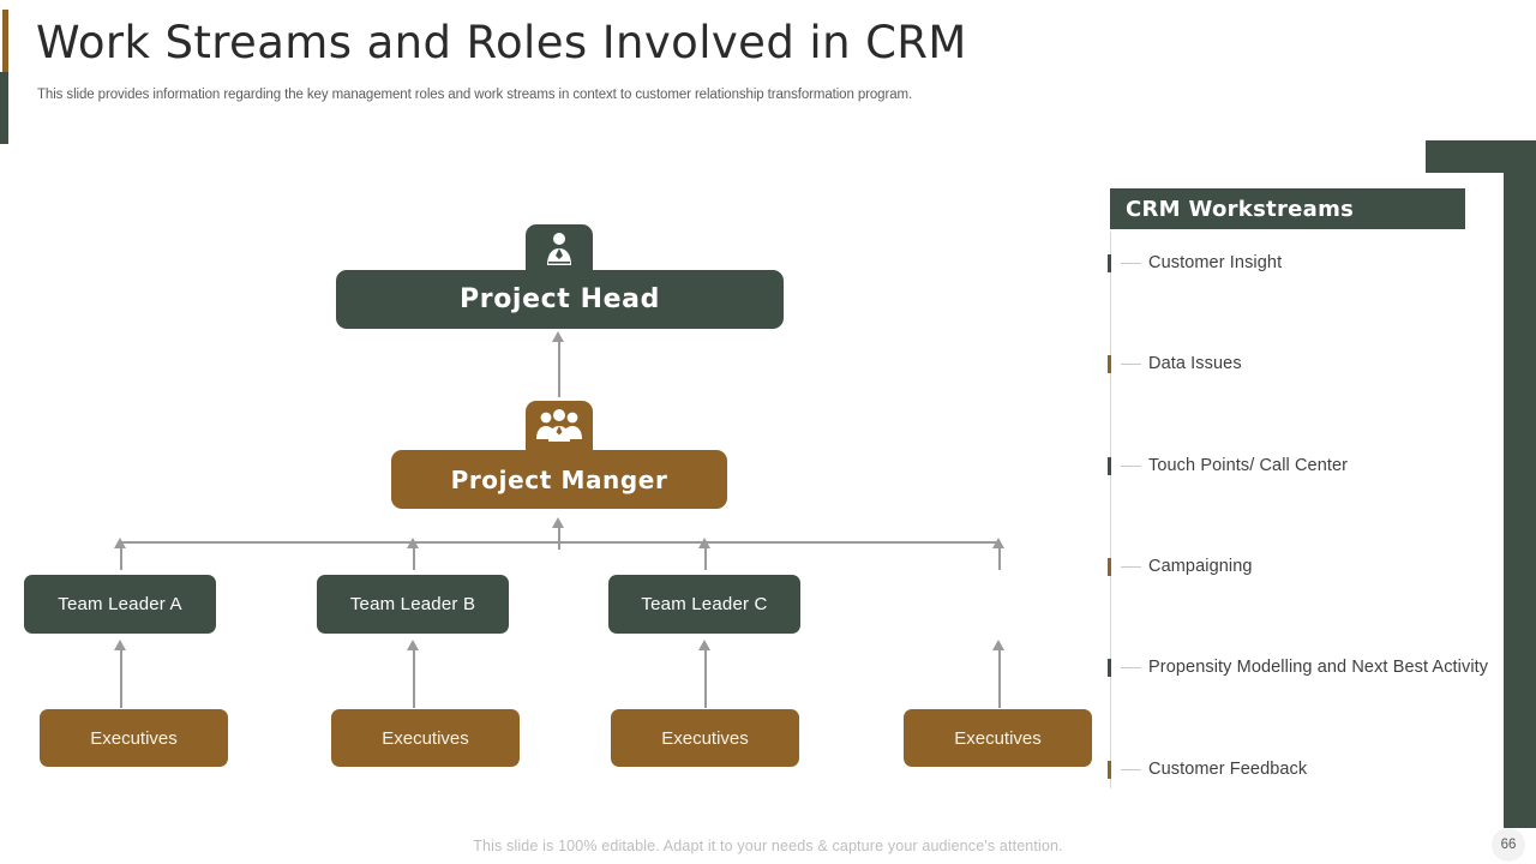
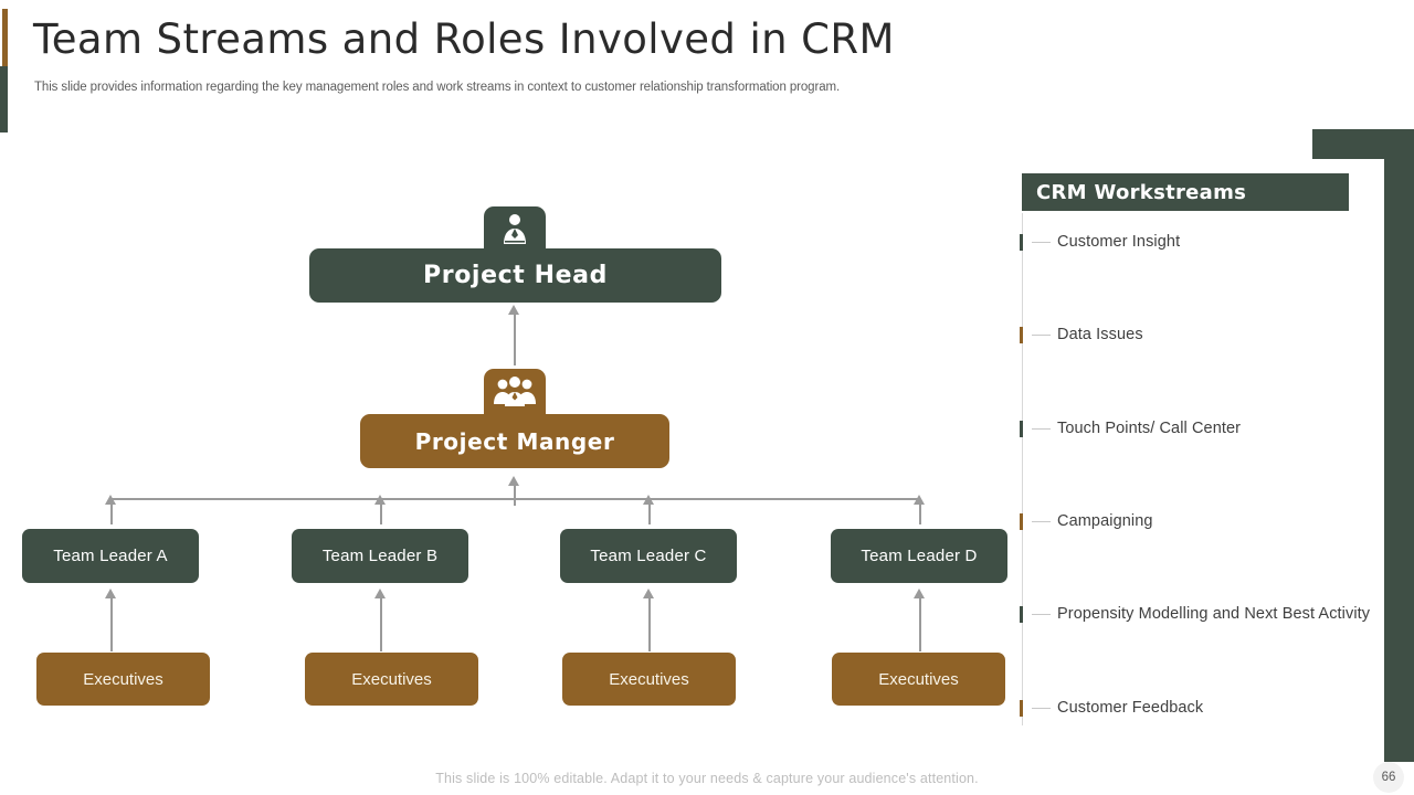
- Work Streams and Roles Involved in CRM
+ Team Streams and Roles Involved in CRM
  This slide provides information regarding the key management roles and work streams in context to customer relationship transformation program.
  Project Head
  Project Manger
  Team Leader A
  Team Leader B
  Team Leader C
+ Team Leader D
  Executives
  Executives
  Executives
  Executives
  CRM Workstreams
  Customer Insight
  Data Issues
  Touch Points/ Call Center
  Campaigning
  Propensity Modelling and Next Best Activity
  Customer Feedback
  This slide is 100% editable. Adapt it to your needs & capture your audience's attention.
  66
